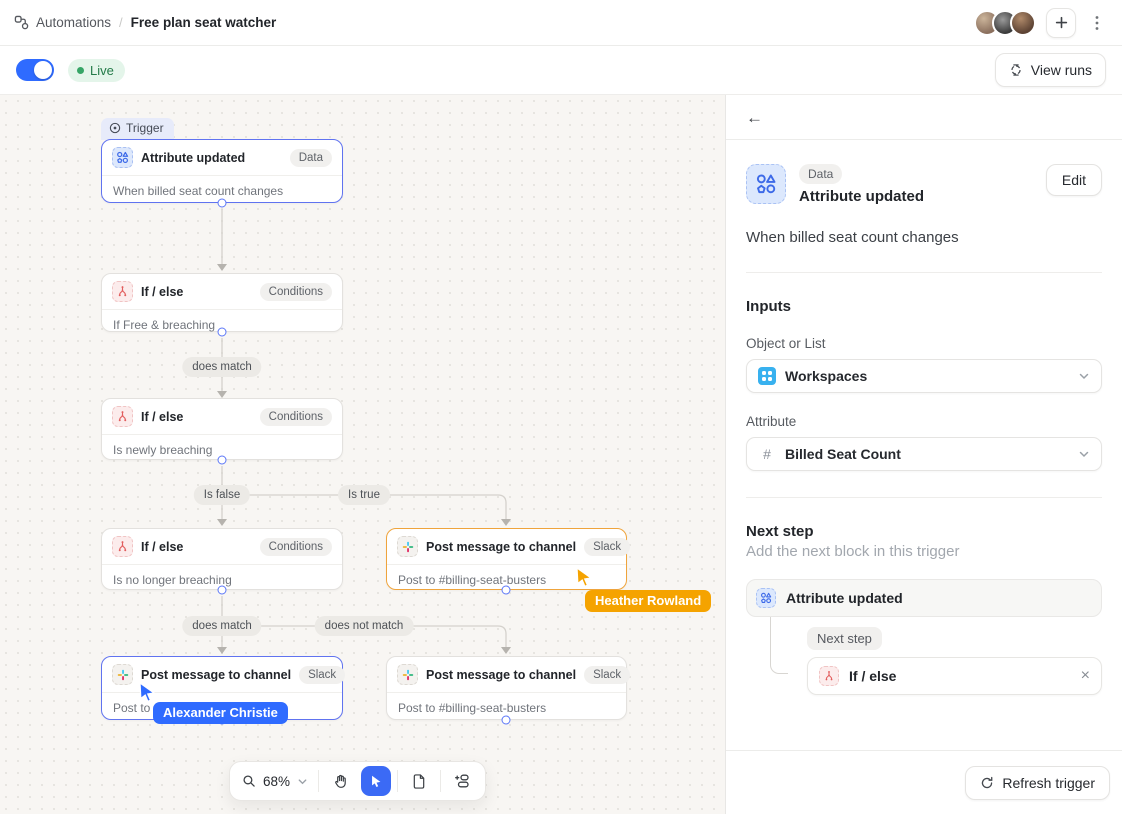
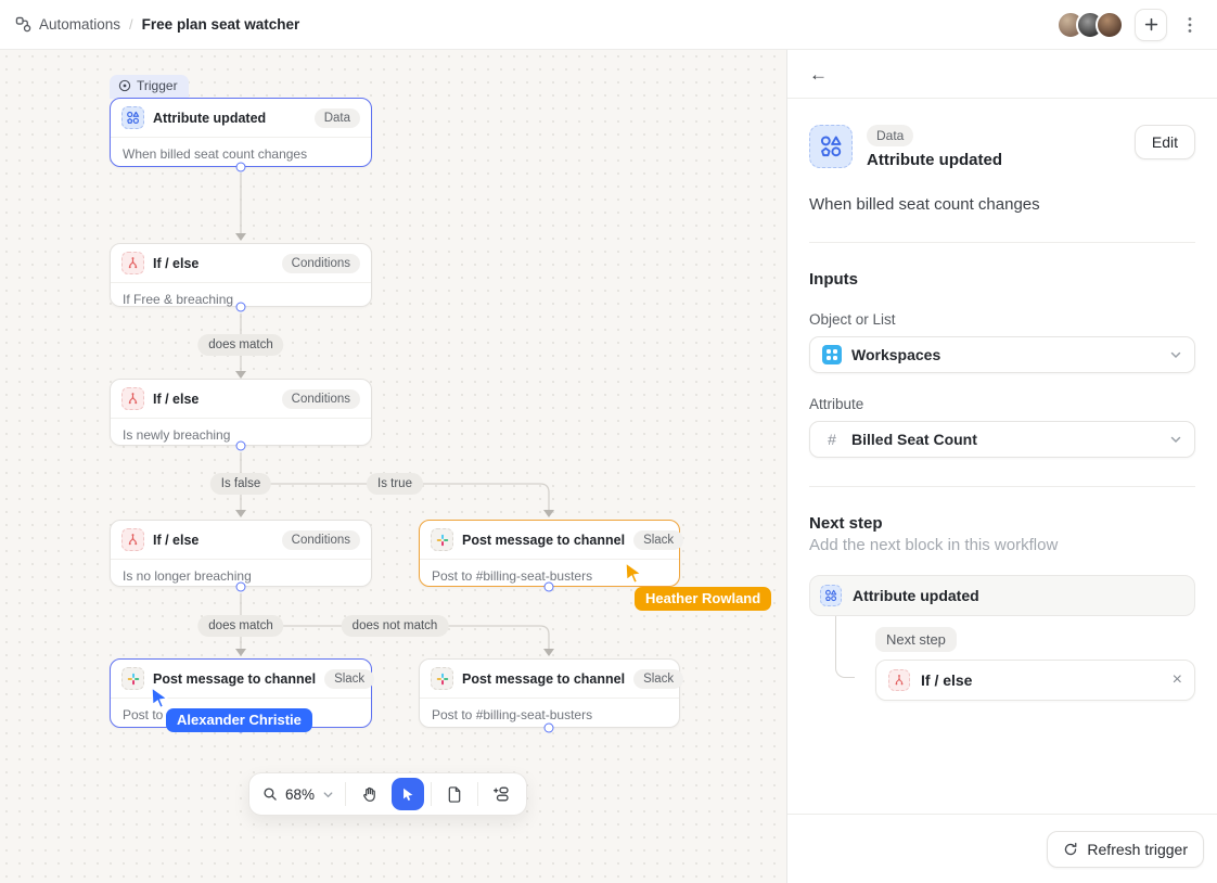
  Automations
  /
  Free plan seat watcher
- Live
- View runs
  Trigger
  Attribute updated
  Data
  When billed seat count changes
  If / else
  Conditions
  If Free & breaching
  If / else
  Conditions
  Is newly breaching
  If / else
  Conditions
  Is no longer breaching
  Post message to channel
  Slack
  Post to #billing-seat-busters
  Post message to channel
  Slack
  Post message to channel
  Slack
  Post to #billing-seat-busters
  does match
  Is false
  Is true
  does match
  does not match
  Heather Rowland
  Alexander Christie
  68%
  ←
  Data
  Attribute updated
  Edit
  When billed seat count changes
  Inputs
  Object or List
  Workspaces
  Attribute
  #
  Billed Seat Count
  Next step
- Add the next block in this trigger
+ Add the next block in this workflow
  Attribute updated
  Next step
  If / else
  ×
  Refresh trigger
